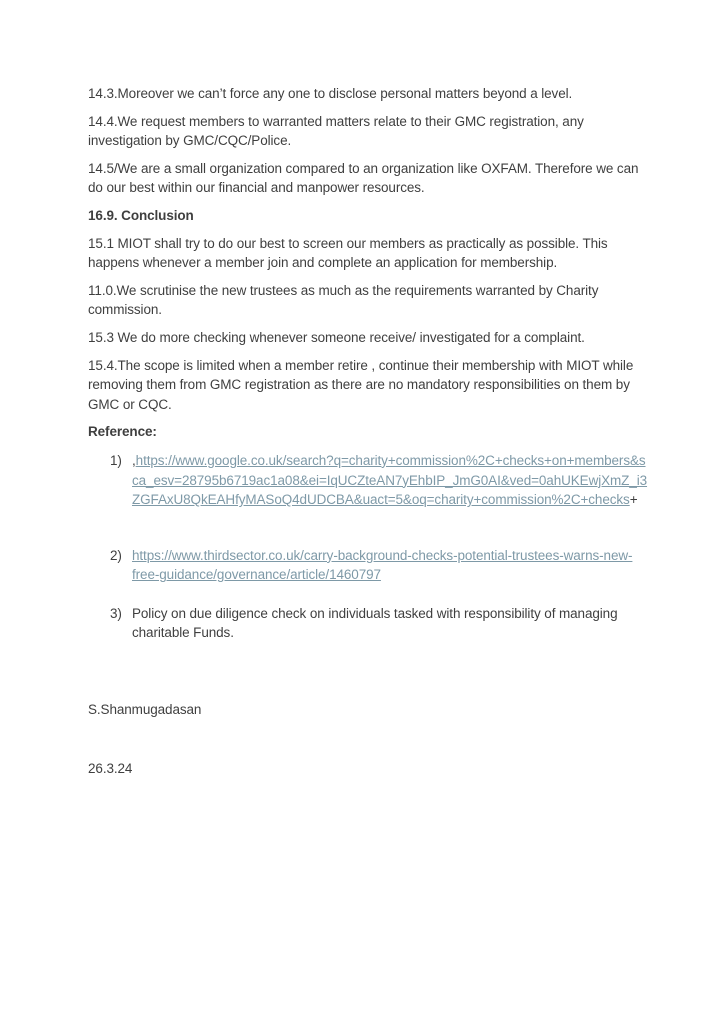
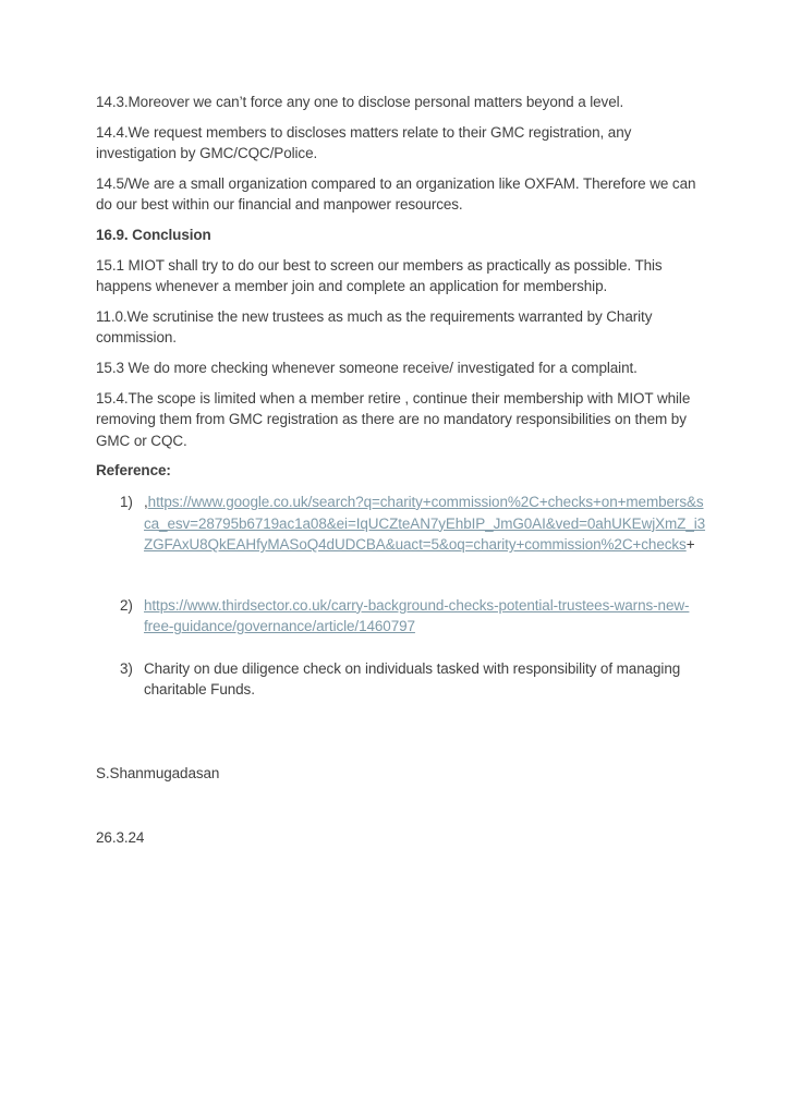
  14.3.Moreover we can’t force any one to disclose personal matters beyond a level.
- 14.4.We request members to warranted matters relate to their GMC registration, any investigation by GMC/CQC/Police.
+ 14.4.We request members to discloses matters relate to their GMC registration, any investigation by GMC/CQC/Police.
  14.5/We are a small organization compared to an organization like OXFAM. Therefore we can do our best within our financial and manpower resources.
  16.9. Conclusion
  15.1 MIOT shall try to do our best to screen our members as practically as possible. This happens whenever a member join and complete an application for membership.
  11.0.We scrutinise the new trustees as much as the requirements warranted by Charity commission.
  15.3 We do more checking whenever someone receive/ investigated for a complaint.
  15.4.The scope is limited when a member retire , continue their membership with MIOT while removing them from GMC registration as there are no mandatory responsibilities on them by GMC or CQC.
  Reference:
  1)
  ,https://www.google.co.uk/search?q=charity+commission%2C+checks+on+members&sca_esv=28795b6719ac1a08&ei=IqUCZteAN7yEhbIP_JmG0AI&ved=0ahUKEwjXmZ_i3ZGFAxU8QkEAHfyMASoQ4dUDCBA&uact=5&oq=charity+commission%2C+checks+
  2)
  https://www.thirdsector.co.uk/carry-background-checks-potential-trustees-warns-new-free-guidance/governance/article/1460797
  3)
- Policy on due diligence check on individuals tasked with responsibility of managing charitable Funds.
+ Charity on due diligence check on individuals tasked with responsibility of managing charitable Funds.
  S.Shanmugadasan
  26.3.24
